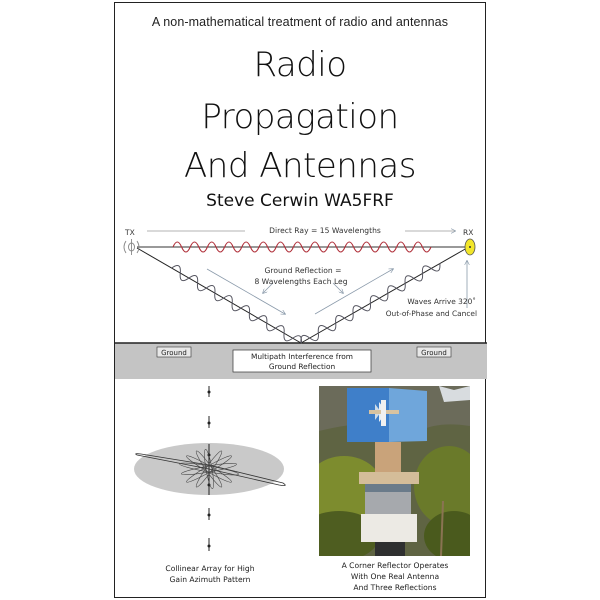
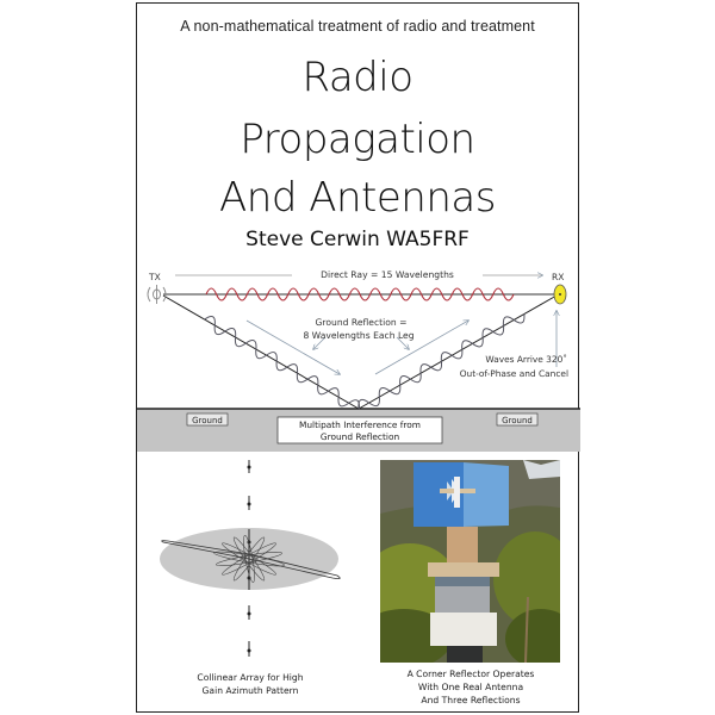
- A non-mathematical treatment of radio and antennas
+ A non-mathematical treatment of radio and treatment
  Radio
  Propagation
  And Antennas
  Steve Cerwin WA5FRF
  TX
  RX
  Direct Ray = 15 Wavelengths
  Ground Reflection =
  8 Wavelengths Each Leg
  Waves Arrive 320˚
  Out-of-Phase and Cancel
  Ground
  Ground
  Multipath Interference from
  Ground Reflection
  Collinear Array for High
  Gain Azimuth Pattern
  A Corner Reflector Operates
  With One Real Antenna
  And Three Reflections
